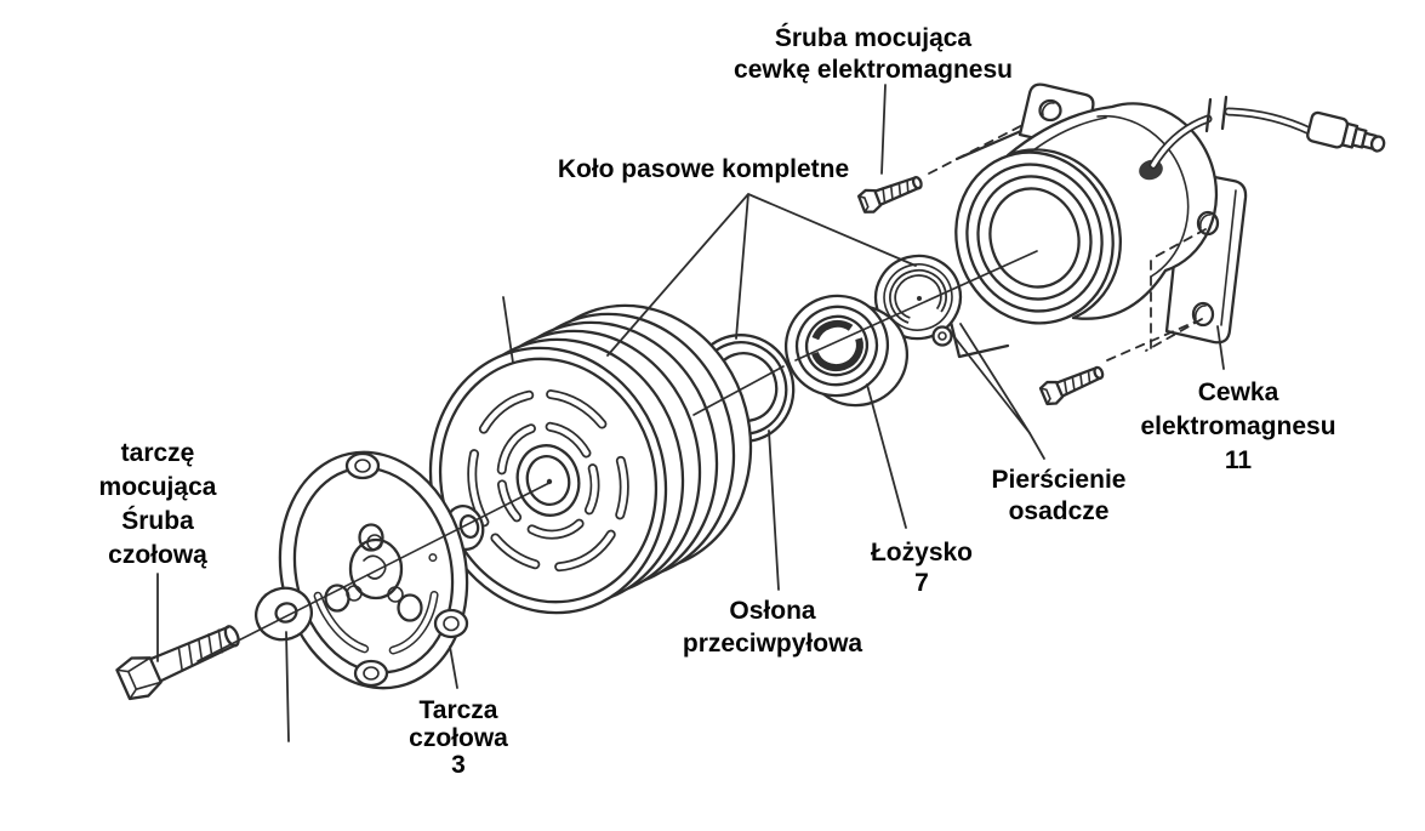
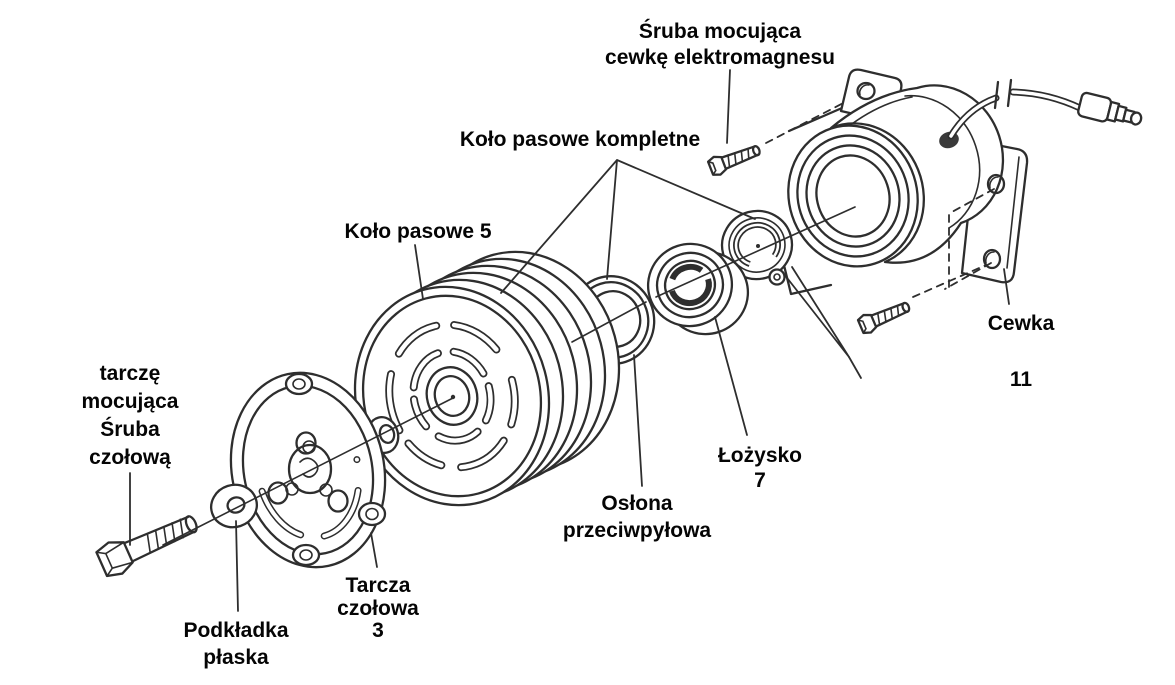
  Śruba mocująca
  cewkę elektromagnesu
  Koło pasowe kompletne
+ Koło pasowe 5
  tarczę
  mocująca
  Śruba
  czołową
+ Podkładka
+ płaska
  Tarcza
  czołowa
  3
  Osłona
  przeciwpyłowa
  Łożysko
  7
- Pierścienie
- osadcze
  Cewka
- elektromagnesu
  11
